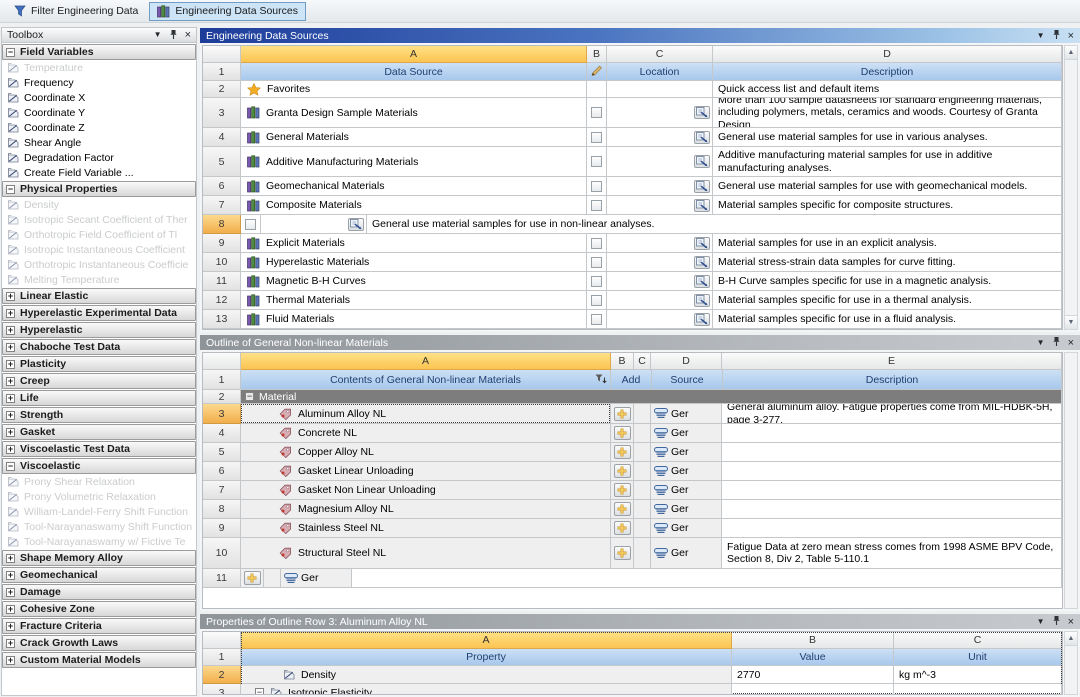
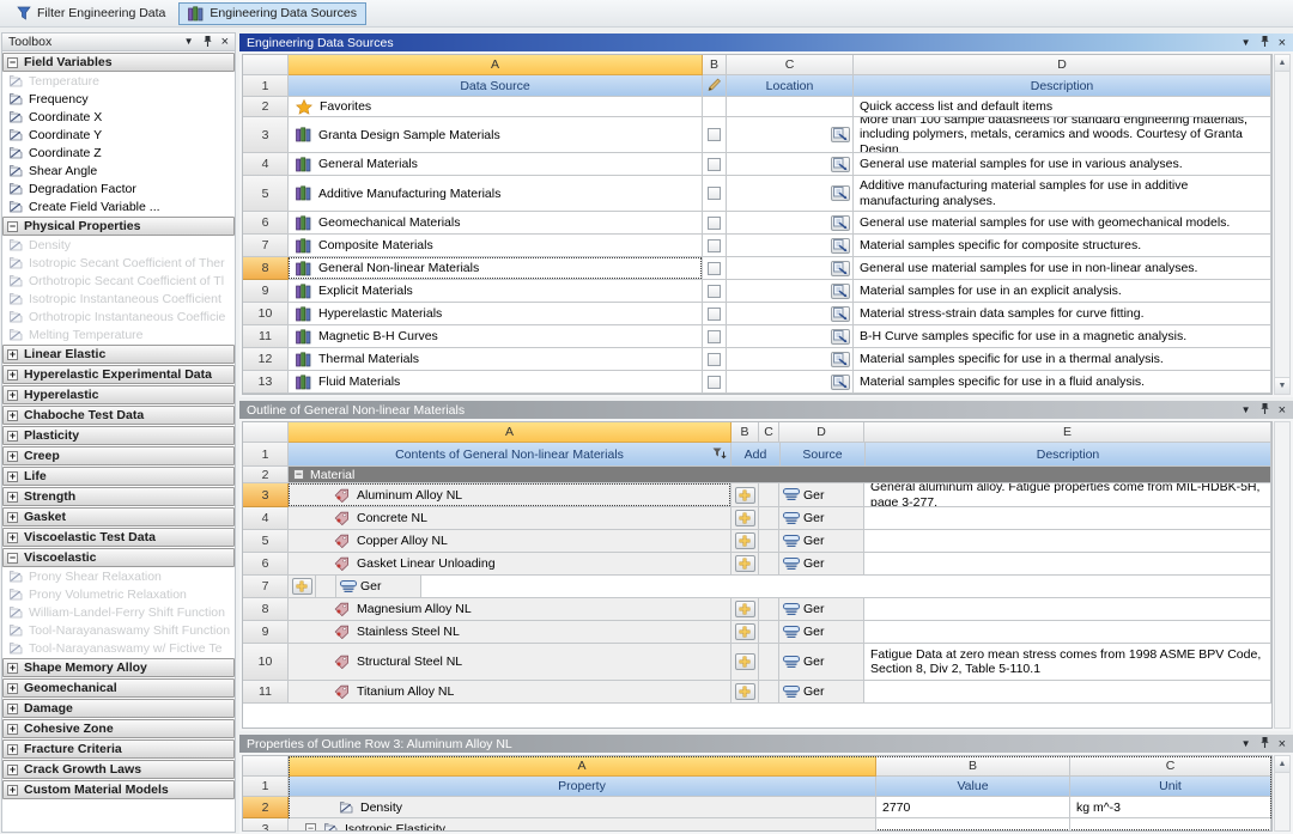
  Filter Engineering Data
  Engineering Data Sources
  Toolbox
  ▼
  ×
  −
  Field Variables
  Temperature
  Frequency
  Coordinate X
  Coordinate Y
  Coordinate Z
  Shear Angle
  Degradation Factor
  Create Field Variable ...
  −
  Physical Properties
  Density
  Isotropic Secant Coefficient of Ther
- Orthotropic Field Coefficient of Tl
+ Orthotropic Secant Coefficient of Tl
  Isotropic Instantaneous Coefficient
  Orthotropic Instantaneous Coefficie
  Melting Temperature
  +
  Linear Elastic
  +
  Hyperelastic Experimental Data
  +
  Hyperelastic
  +
  Chaboche Test Data
  +
  Plasticity
  +
  Creep
  +
  Life
  +
  Strength
  +
  Gasket
  +
  Viscoelastic Test Data
  −
  Viscoelastic
  Prony Shear Relaxation
  Prony Volumetric Relaxation
  William-Landel-Ferry Shift Function
  Tool-Narayanaswamy Shift Function
  Tool-Narayanaswamy w/ Fictive Te
  +
  Shape Memory Alloy
  +
  Geomechanical
  +
  Damage
  +
  Cohesive Zone
  +
  Fracture Criteria
  +
  Crack Growth Laws
  +
  Custom Material Models
  Engineering Data Sources
  ▼
  ×
  A
  B
  C
  D
  1
  Data Source
  Location
  Description
  2
  Favorites
  Quick access list and default items
  3
  Granta Design Sample Materials
  More than 100 sample datasheets for standard engineering materials, including polymers, metals, ceramics and woods. Courtesy of Granta Design.
  4
  General Materials
  General use material samples for use in various analyses.
  5
  Additive Manufacturing Materials
  Additive manufacturing material samples for use in additive manufacturing analyses.
  6
  Geomechanical Materials
  General use material samples for use with geomechanical models.
  7
  Composite Materials
  Material samples specific for composite structures.
  8
+ General Non-linear Materials
  General use material samples for use in non-linear analyses.
  9
  Explicit Materials
  Material samples for use in an explicit analysis.
  10
  Hyperelastic Materials
  Material stress-strain data samples for curve fitting.
  11
  Magnetic B-H Curves
  B-H Curve samples specific for use in a magnetic analysis.
  12
  Thermal Materials
  Material samples specific for use in a thermal analysis.
  13
  Fluid Materials
  Material samples specific for use in a fluid analysis.
  Outline of General Non-linear Materials
  ▼
  ×
  A
  B
  C
  D
  E
  1
  Contents of General Non-linear Materials
  Add
  Source
  Description
  2
  −
  Material
  3
  Aluminum Alloy NL
  Ger
  General aluminum alloy. Fatigue properties come from MIL-HDBK-5H, page 3-277.
  4
  Concrete NL
  Ger
  5
  Copper Alloy NL
  Ger
  6
  Gasket Linear Unloading
  Ger
  7
- Gasket Non Linear Unloading
  Ger
  8
  Magnesium Alloy NL
  Ger
  9
  Stainless Steel NL
  Ger
  10
  Structural Steel NL
  Ger
  Fatigue Data at zero mean stress comes from 1998 ASME BPV Code, Section 8, Div 2, Table 5-110.1
  11
+ Titanium Alloy NL
  Ger
  Properties of Outline Row 3: Aluminum Alloy NL
  ▼
  ×
  A
  B
  C
  1
  Property
  Value
  Unit
  2
  Density
  2770
  kg m^-3
  3
  −
  Isotropic Elasticity
